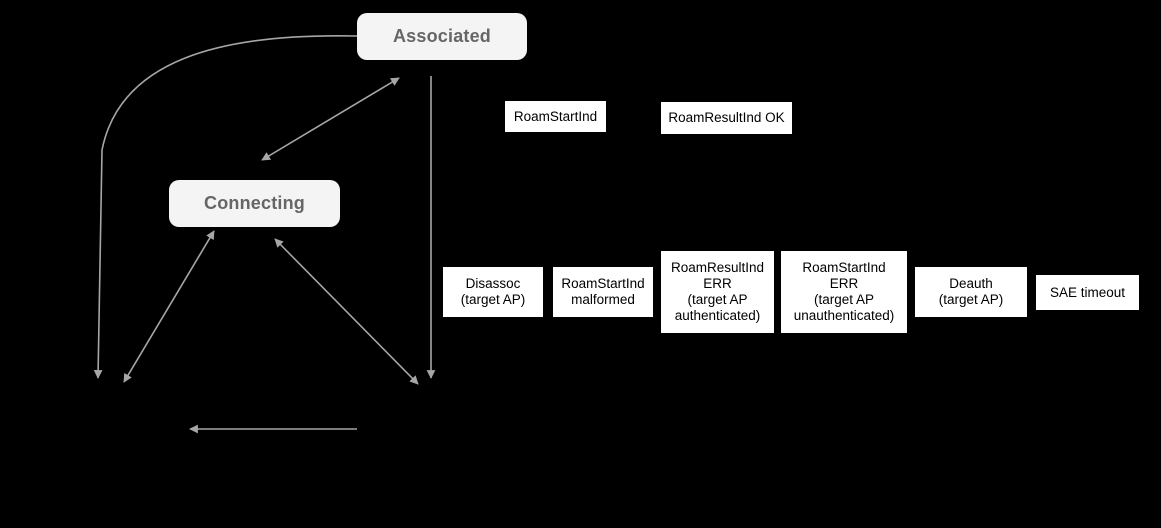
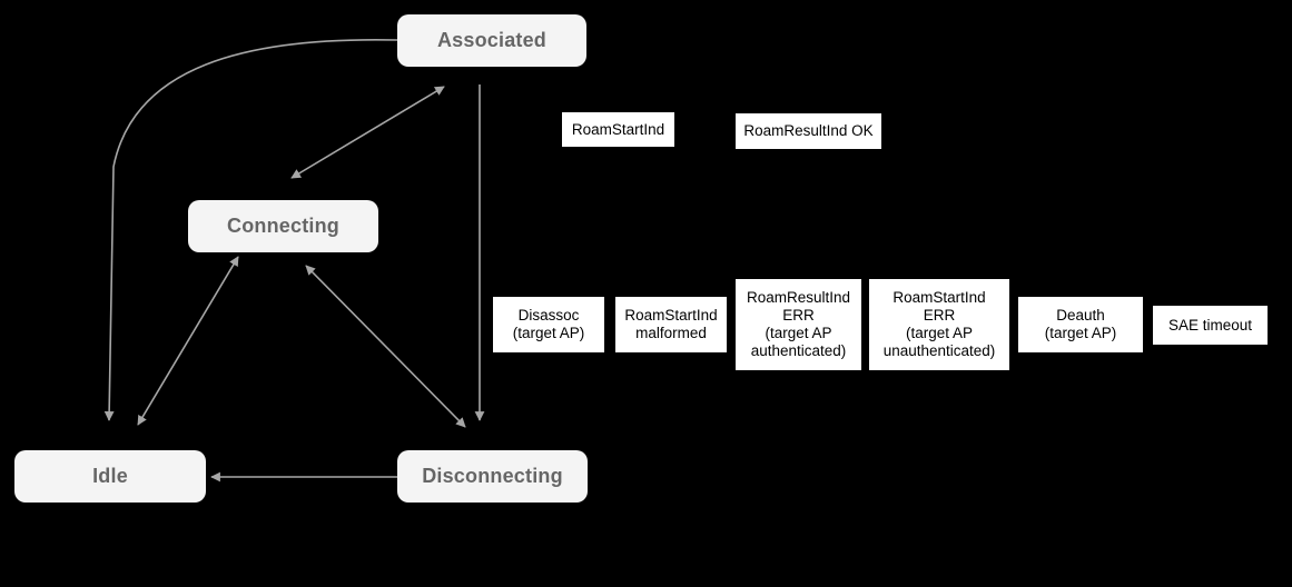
  Associated
  Connecting
+ Idle
+ Disconnecting
  RoamStartInd
  RoamResultInd OK
  Disassoc
  (target AP)
  RoamStartInd
  malformed
  RoamResultInd
  ERR
  (target AP
  authenticated)
  RoamStartInd
  ERR
  (target AP
  unauthenticated)
  Deauth
  (target AP)
  SAE timeout
